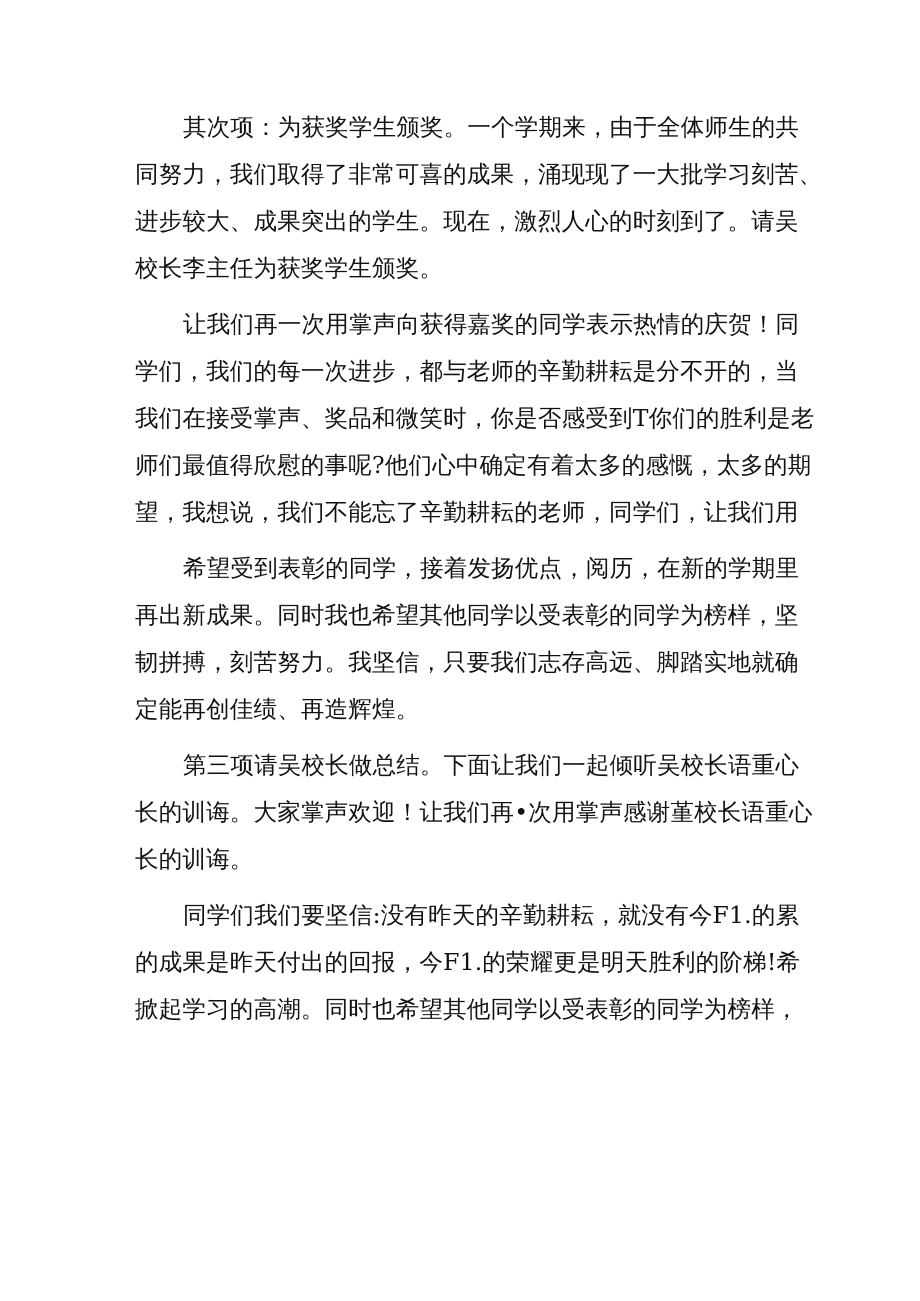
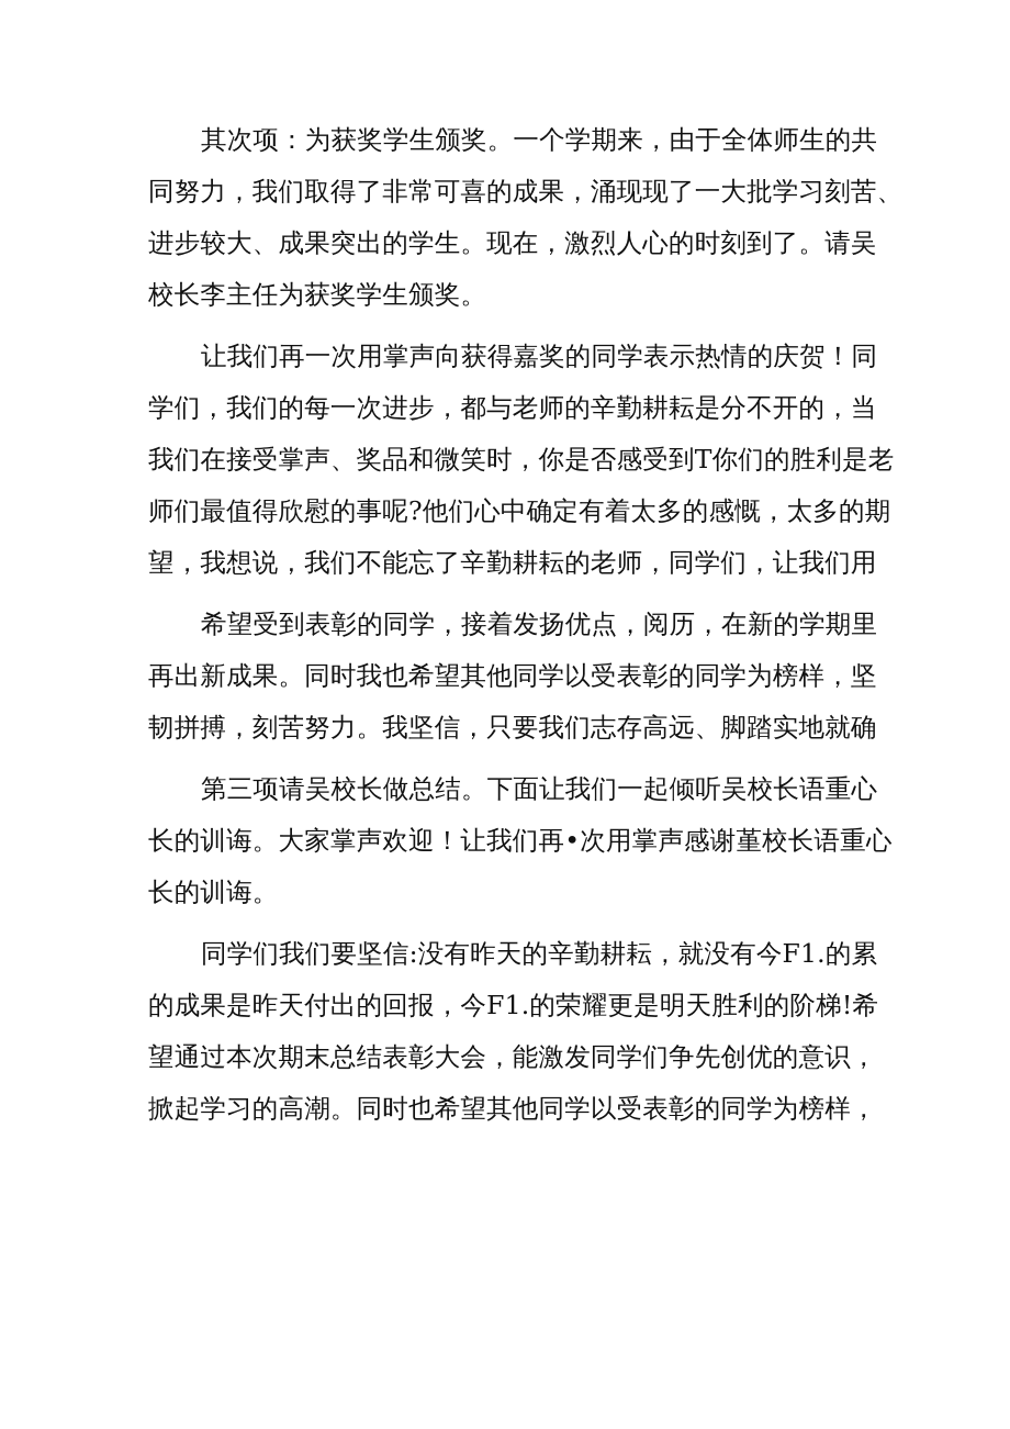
  其次项：为获奖学生颁奖。一个学期来，由于全体师生的共
  同努力，我们取得了非常可喜的成果，涌现现了一大批学习刻苦、
  进步较大、成果突出的学生。现在，激烈人心的时刻到了。请吴
  校长李主任为获奖学生颁奖。
  让我们再一次用掌声向获得嘉奖的同学表示热情的庆贺！同
  学们，我们的每一次进步，都与老师的辛勤耕耘是分不开的，当
  我们在接受掌声、奖品和微笑时，你是否感受到T你们的胜利是老
  师们最值得欣慰的事呢?他们心中确定有着太多的感慨，太多的期
  望，我想说，我们不能忘了辛勤耕耘的老师，同学们，让我们用
  希望受到表彰的同学，接着发扬优点，阅历，在新的学期里
  再出新成果。同时我也希望其他同学以受表彰的同学为榜样，坚
  韧拼搏，刻苦努力。我坚信，只要我们志存高远、脚踏实地就确
- 定能再创佳绩、再造辉煌。
  第三项请吴校长做总结。下面让我们一起倾听吴校长语重心
  长的训诲。大家掌声欢迎！让我们再•次用掌声感谢堇校长语重心
  长的训诲。
  同学们我们要坚信:没有昨天的辛勤耕耘，就没有今F1.的累
  的成果是昨天付出的回报，今F1.的荣耀更是明天胜利的阶梯!希
+ 望通过本次期末总结表彰大会，能激发同学们争先创优的意识，
  掀起学习的高潮。同时也希望其他同学以受表彰的同学为榜样，
